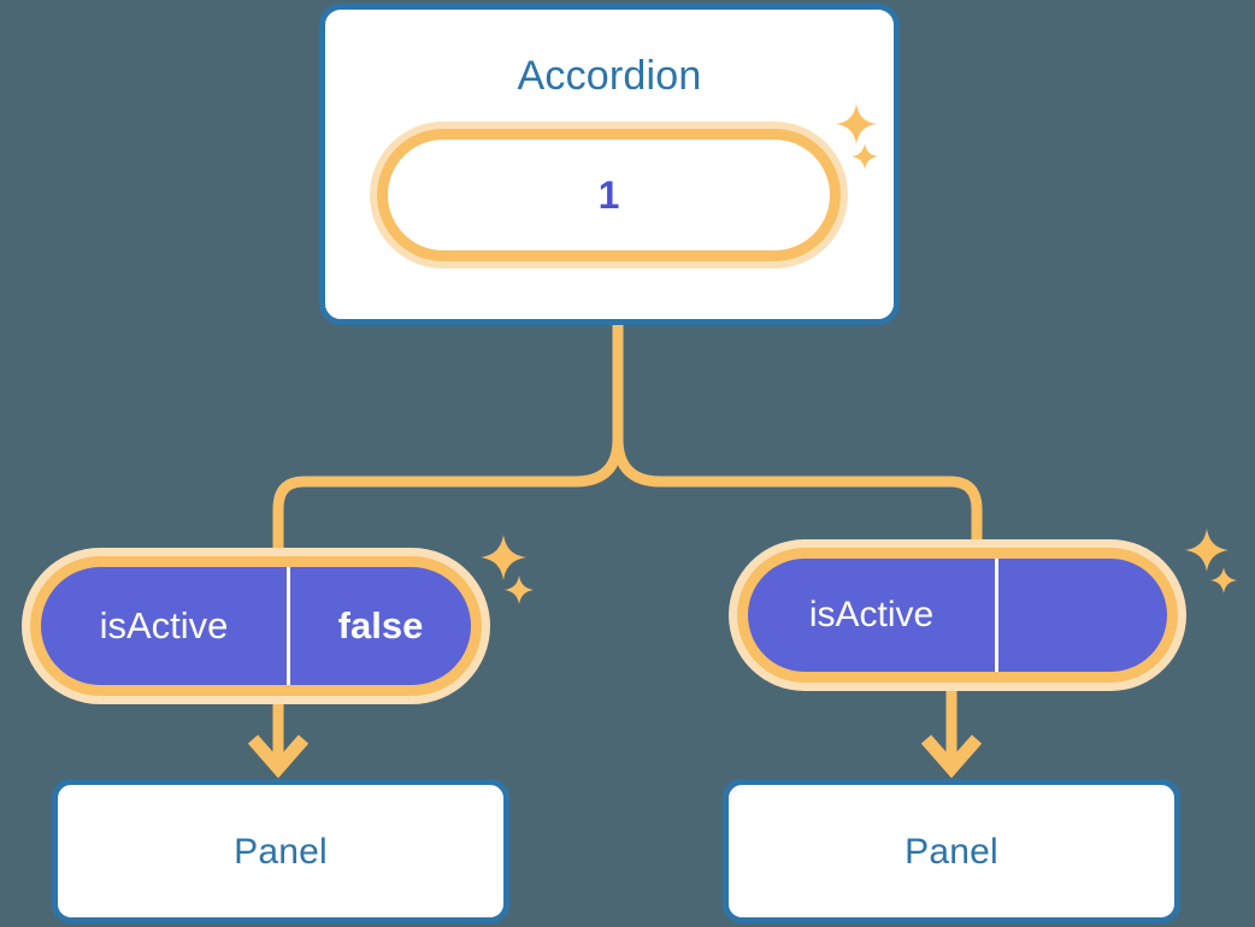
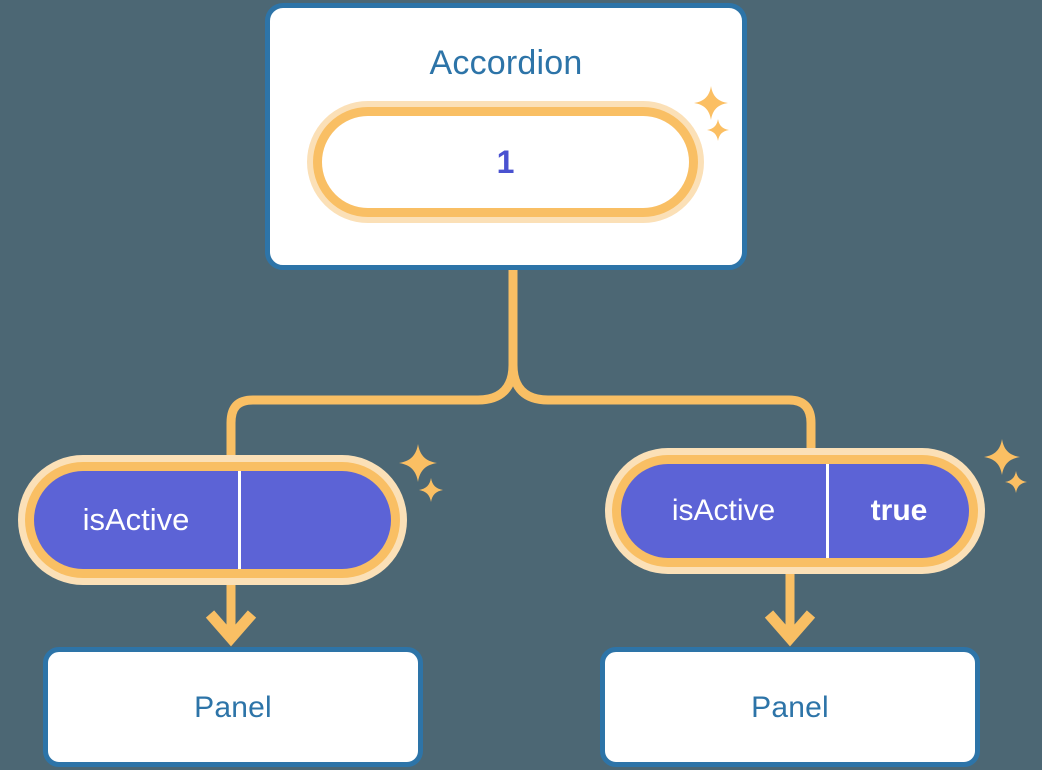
  Accordion
  1
  isActive
- false
  Panel
  isActive
+ true
  Panel
